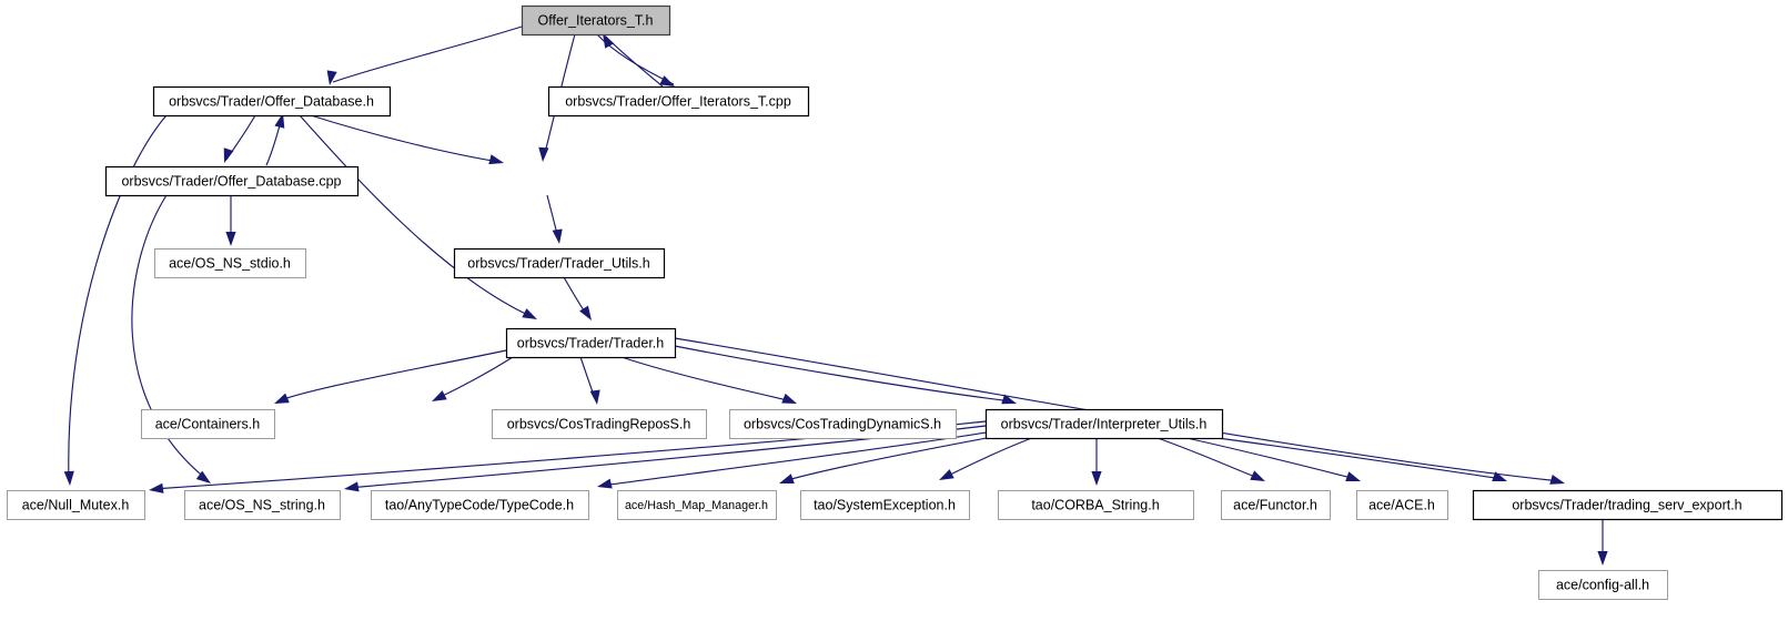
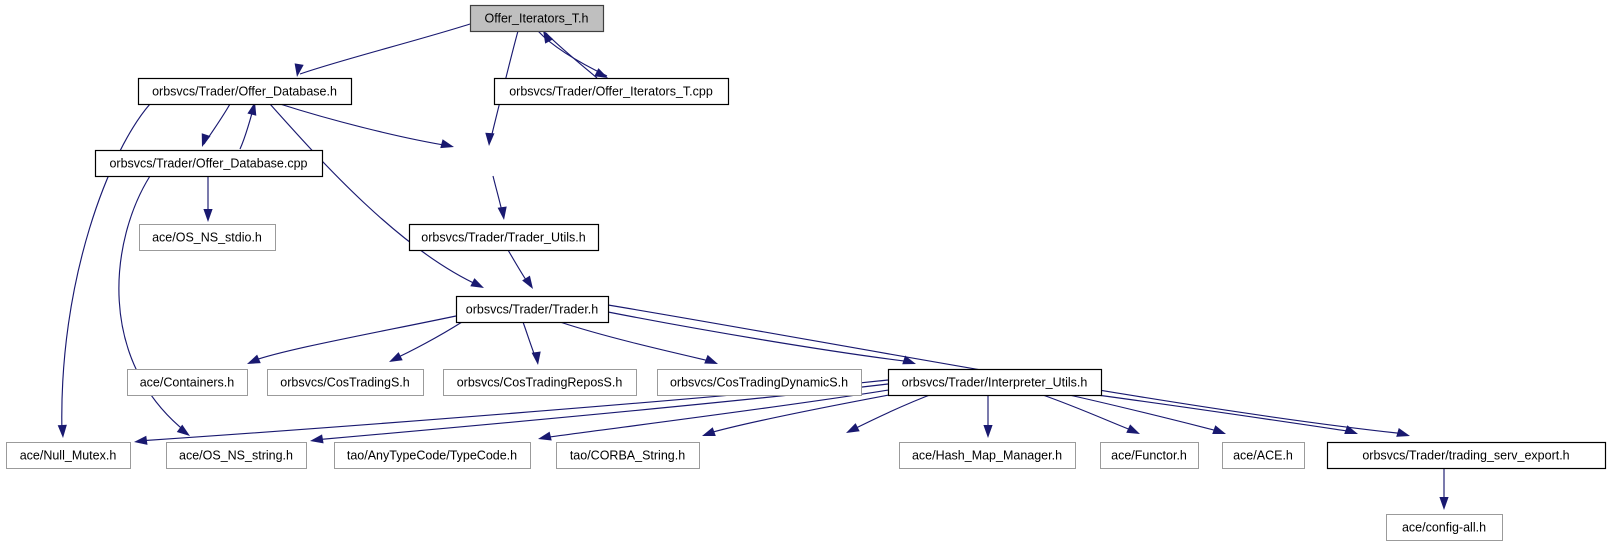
  Offer_Iterators_T.h
  orbsvcs/Trader/Offer_Database.h
  orbsvcs/Trader/Offer_Iterators_T.cpp
  orbsvcs/Trader/Offer_Database.cpp
  ace/OS_NS_stdio.h
  orbsvcs/Trader/Trader_Utils.h
  orbsvcs/Trader/Trader.h
  ace/Containers.h
+ orbsvcs/CosTradingS.h
  orbsvcs/CosTradingReposS.h
  orbsvcs/CosTradingDynamicS.h
  orbsvcs/Trader/Interpreter_Utils.h
  ace/Null_Mutex.h
  ace/OS_NS_string.h
  tao/AnyTypeCode/TypeCode.h
- ace/Hash_Map_Manager.h
+ tao/CORBA_String.h
- tao/SystemException.h
- tao/CORBA_String.h
+ ace/Hash_Map_Manager.h
  ace/Functor.h
  ace/ACE.h
  orbsvcs/Trader/trading_serv_export.h
  ace/config-all.h
